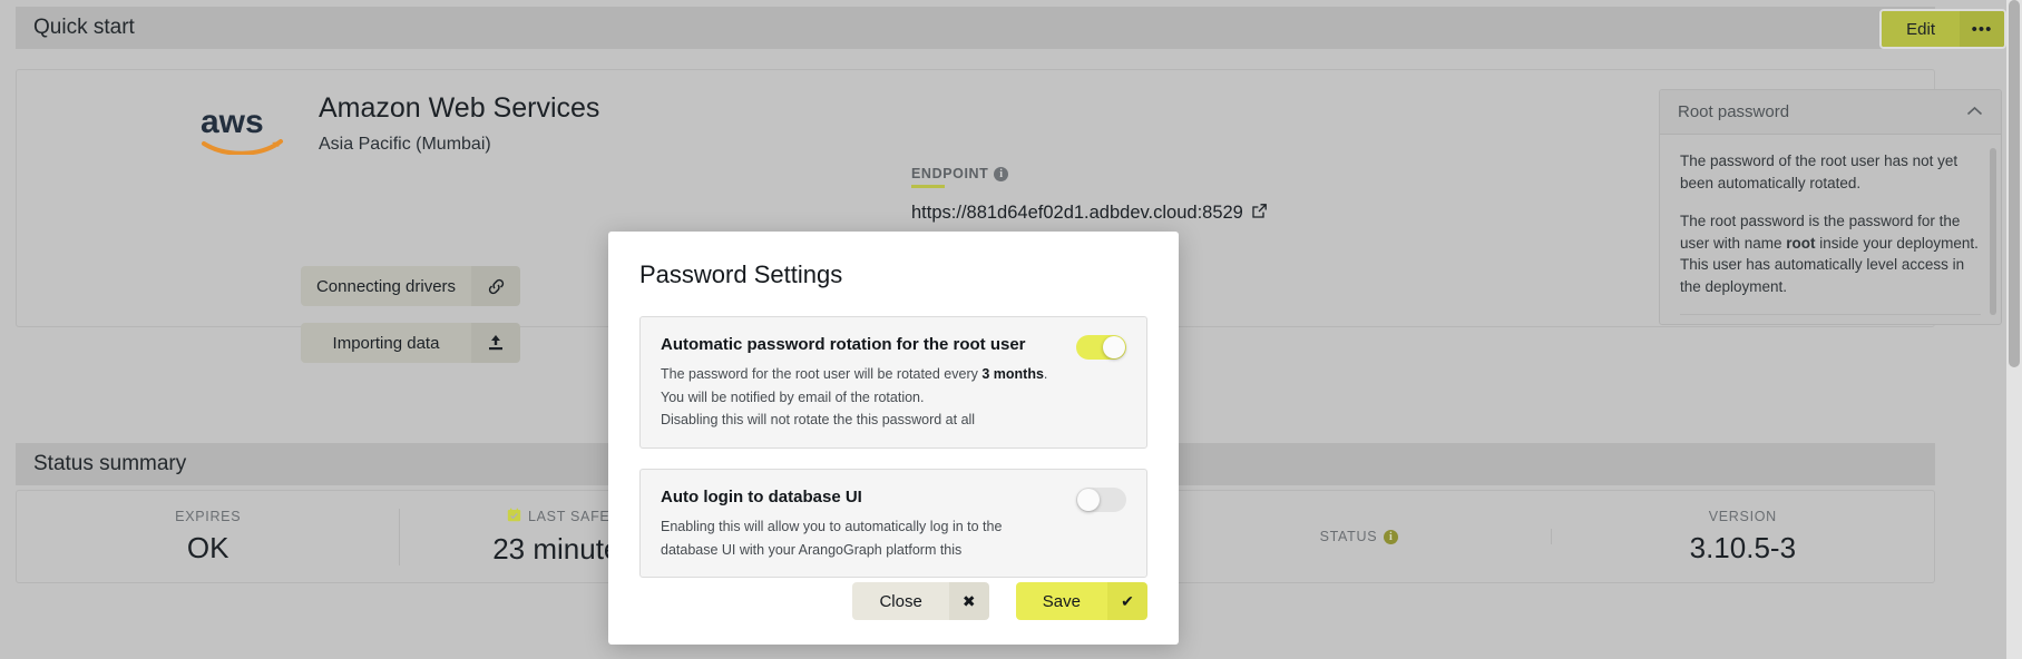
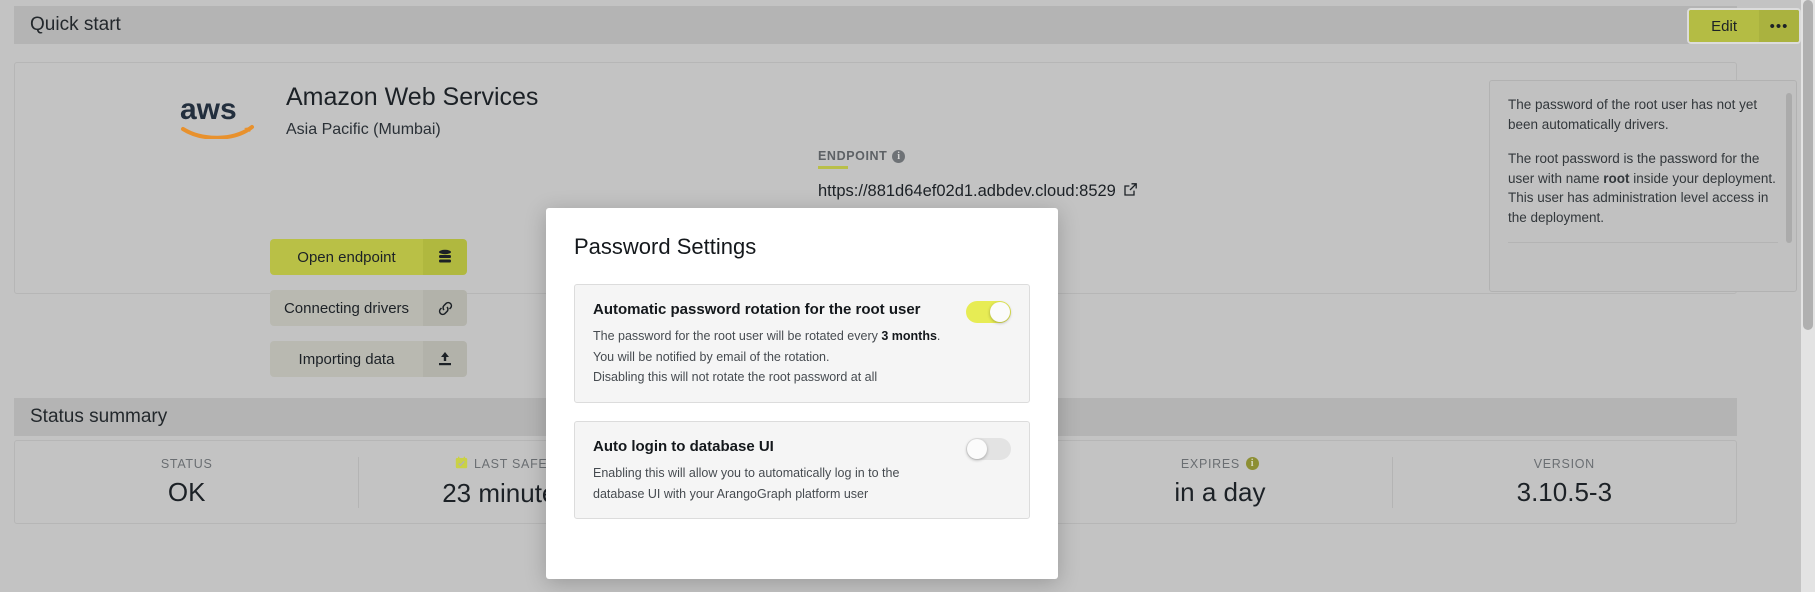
  Quick start
  Edit
  •••
  aws
  Amazon Web Services
  Asia Pacific (Mumbai)
+ Open endpoint
  Connecting drivers
  Importing data
  ENDPOINT
  i
  https://881d64ef02d1.adbdev.cloud:8529
- Root password
- The password of the root user has not yet been automatically rotated.
+ The password of the root user has not yet been automatically drivers.
- The root password is the password for the user with name root inside your deployment. This user has automatically level access in the deployment.
+ The root password is the password for the user with name root inside your deployment. This user has administration level access in the deployment.
  Status summary
- EXPIRES
+ STATUS
  OK
- STATUS
+ EXPIRES
  i
+ in a day
  VERSION
  3.10.5-3
  Password Settings
  Automatic password rotation for the root user
  The password for the root user will be rotated every 3 months.
  You will be notified by email of the rotation.
- Disabling this will not rotate the this password at all
+ Disabling this will not rotate the root password at all
  Auto login to database UI
  Enabling this will allow you to automatically log in to the
- database UI with your ArangoGraph platform this
+ database UI with your ArangoGraph platform user
- Close
- ✖
- Save
- ✔
